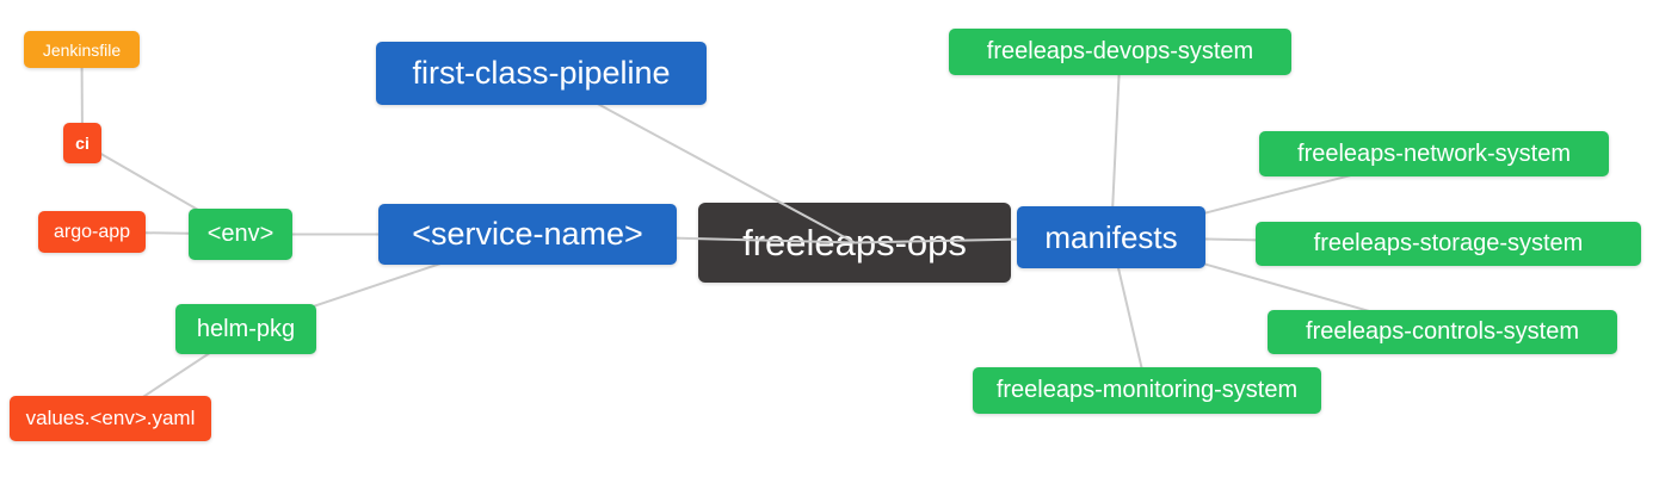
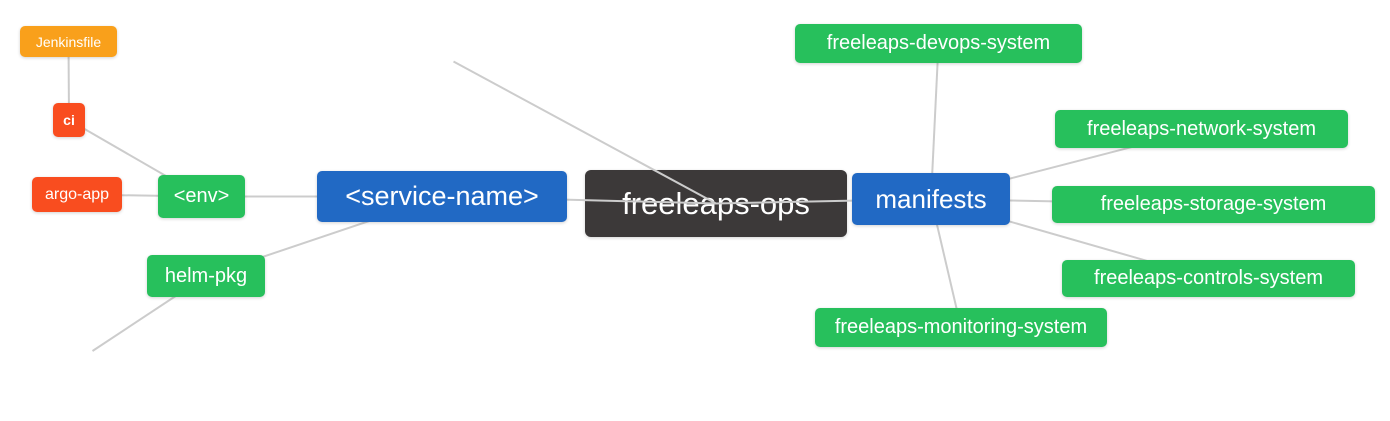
  Jenkinsfile
  ci
  argo-app
  <env>
  helm-pkg
- values.<env>.yaml
- first-class-pipeline
  <service-name>
  manifests
  freeleaps-devops-system
  freeleaps-network-system
  freeleaps-storage-system
  freeleaps-controls-system
  freeleaps-monitoring-system
